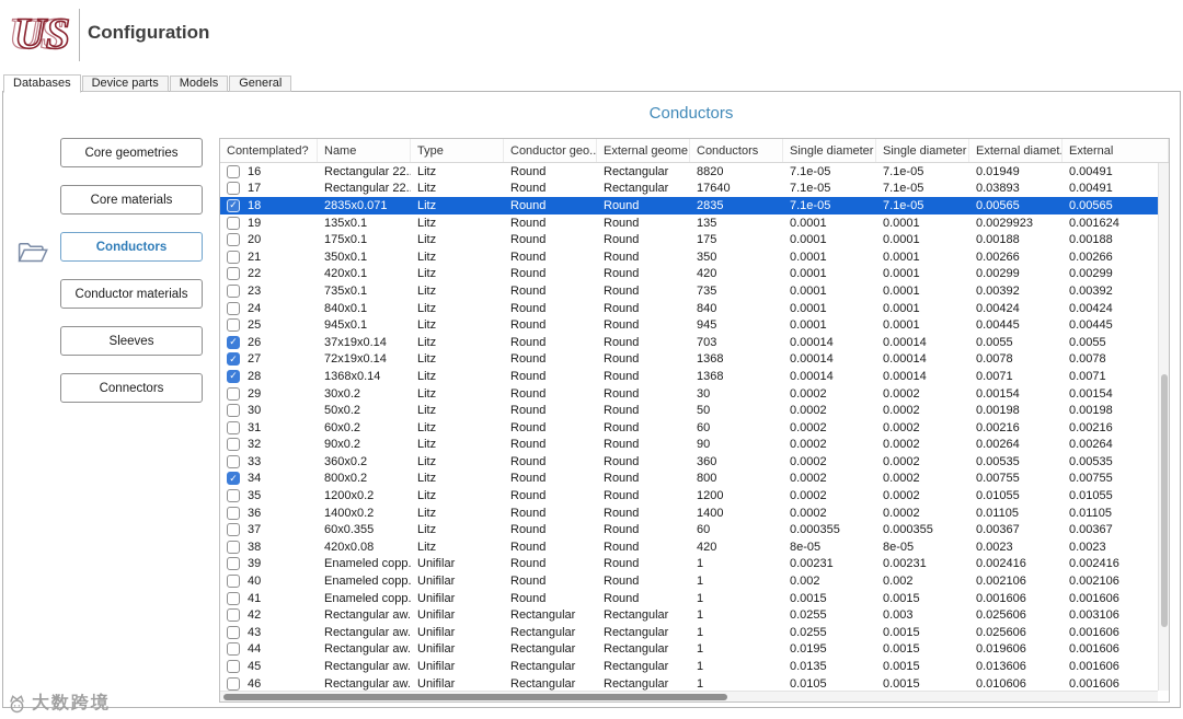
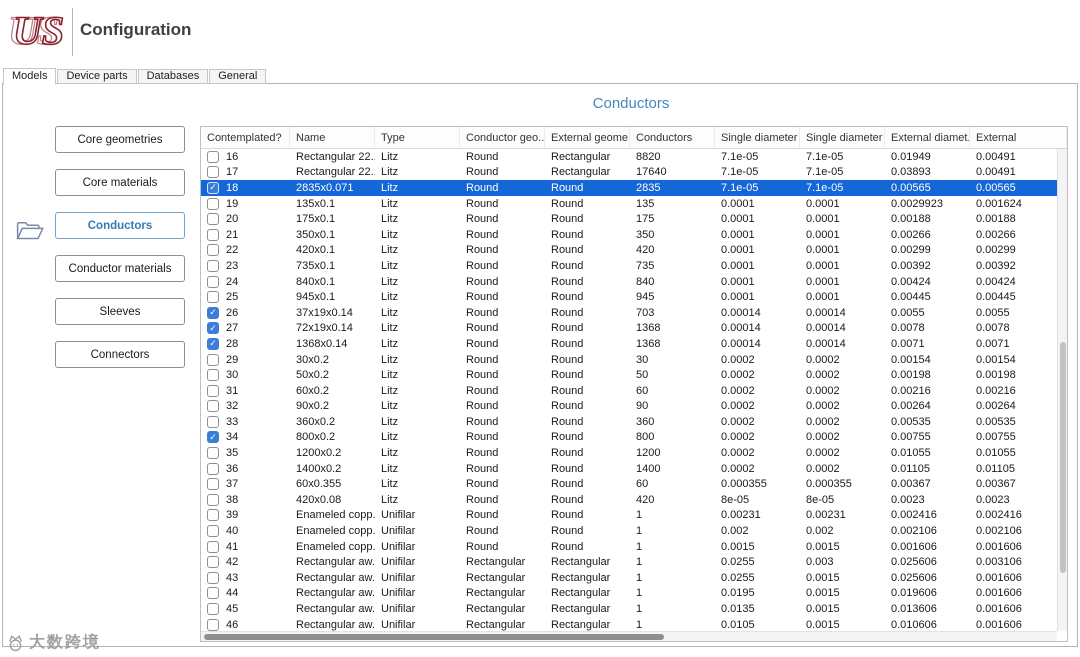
  US
  US
  Configuration
- Databases
+ Models
  Device parts
- Models
+ Databases
  General
  Conductors
  Core geometries
  Core materials
  Conductors
  Conductor materials
  Sleeves
  Connectors
  Contemplated?
  Name
  Type
  Conductor geo..
  External geome.
  Conductors
  Single diameter
  Single diameter
  External diamet.
  External
  16
  Rectangular 22.
  Litz
  Round
  Rectangular
  8820
  7.1e-05
  7.1e-05
  0.01949
  0.00491
  17
  Rectangular 22.
  Litz
  Round
  Rectangular
  17640
  7.1e-05
  7.1e-05
  0.03893
  0.00491
  ✓
  18
  2835x0.071
  Litz
  Round
  Round
  2835
  7.1e-05
  7.1e-05
  0.00565
  0.00565
  19
  135x0.1
  Litz
  Round
  Round
  135
  0.0001
  0.0001
  0.0029923
  0.001624
  20
  175x0.1
  Litz
  Round
  Round
  175
  0.0001
  0.0001
  0.00188
  0.00188
  21
  350x0.1
  Litz
  Round
  Round
  350
  0.0001
  0.0001
  0.00266
  0.00266
  22
  420x0.1
  Litz
  Round
  Round
  420
  0.0001
  0.0001
  0.00299
  0.00299
  23
  735x0.1
  Litz
  Round
  Round
  735
  0.0001
  0.0001
  0.00392
  0.00392
  24
  840x0.1
  Litz
  Round
  Round
  840
  0.0001
  0.0001
  0.00424
  0.00424
  25
  945x0.1
  Litz
  Round
  Round
  945
  0.0001
  0.0001
  0.00445
  0.00445
  ✓
  26
  37x19x0.14
  Litz
  Round
  Round
  703
  0.00014
  0.00014
  0.0055
  0.0055
  ✓
  27
  72x19x0.14
  Litz
  Round
  Round
  1368
  0.00014
  0.00014
  0.0078
  0.0078
  ✓
  28
  1368x0.14
  Litz
  Round
  Round
  1368
  0.00014
  0.00014
  0.0071
  0.0071
  29
  30x0.2
  Litz
  Round
  Round
  30
  0.0002
  0.0002
  0.00154
  0.00154
  30
  50x0.2
  Litz
  Round
  Round
  50
  0.0002
  0.0002
  0.00198
  0.00198
  31
  60x0.2
  Litz
  Round
  Round
  60
  0.0002
  0.0002
  0.00216
  0.00216
  32
  90x0.2
  Litz
  Round
  Round
  90
  0.0002
  0.0002
  0.00264
  0.00264
  33
  360x0.2
  Litz
  Round
  Round
  360
  0.0002
  0.0002
  0.00535
  0.00535
  ✓
  34
  800x0.2
  Litz
  Round
  Round
  800
  0.0002
  0.0002
  0.00755
  0.00755
  35
  1200x0.2
  Litz
  Round
  Round
  1200
  0.0002
  0.0002
  0.01055
  0.01055
  36
  1400x0.2
  Litz
  Round
  Round
  1400
  0.0002
  0.0002
  0.01105
  0.01105
  37
  60x0.355
  Litz
  Round
  Round
  60
  0.000355
  0.000355
  0.00367
  0.00367
  38
  420x0.08
  Litz
  Round
  Round
  420
  8e-05
  8e-05
  0.0023
  0.0023
  39
  Enameled copp.
  Unifilar
  Round
  Round
  1
  0.00231
  0.00231
  0.002416
  0.002416
  40
  Enameled copp.
  Unifilar
  Round
  Round
  1
  0.002
  0.002
  0.002106
  0.002106
  41
  Enameled copp.
  Unifilar
  Round
  Round
  1
  0.0015
  0.0015
  0.001606
  0.001606
  42
  Rectangular aw.
  Unifilar
  Rectangular
  Rectangular
  1
  0.0255
  0.003
  0.025606
  0.003106
  43
  Rectangular aw.
  Unifilar
  Rectangular
  Rectangular
  1
  0.0255
  0.0015
  0.025606
  0.001606
  44
  Rectangular aw.
  Unifilar
  Rectangular
  Rectangular
  1
  0.0195
  0.0015
  0.019606
  0.001606
  45
  Rectangular aw.
  Unifilar
  Rectangular
  Rectangular
  1
  0.0135
  0.0015
  0.013606
  0.001606
  46
  Rectangular aw.
  Unifilar
  Rectangular
  Rectangular
  1
  0.0105
  0.0015
  0.010606
  0.001606
  大数跨境
